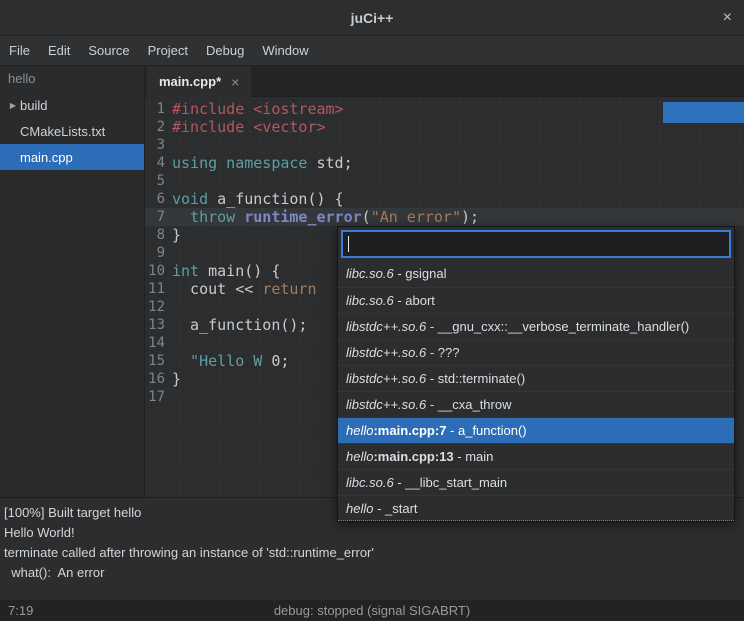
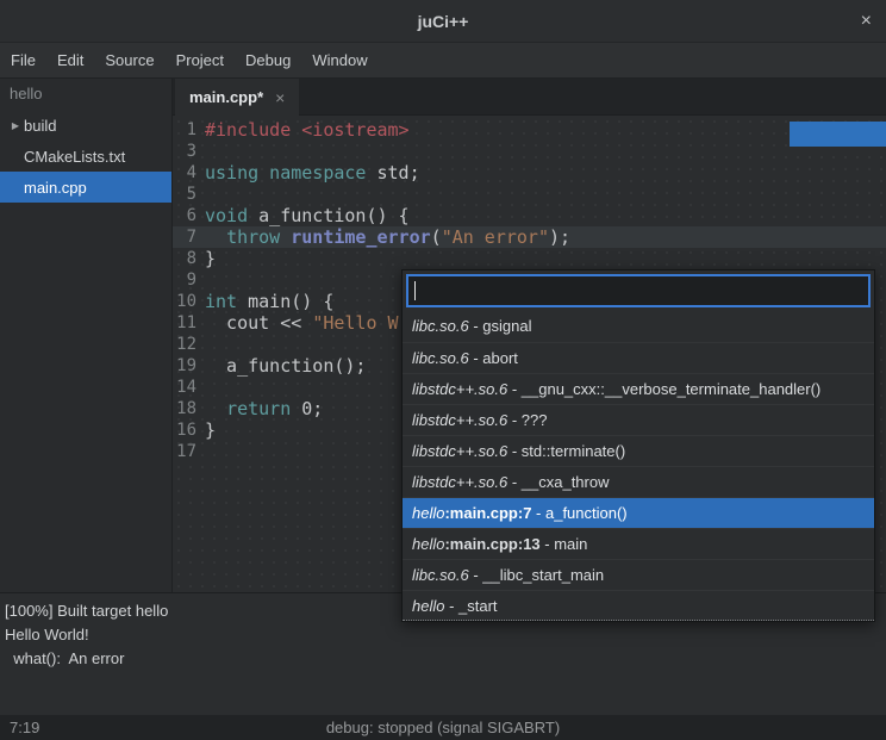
  juCi++
  ×
  File
  Edit
  Source
  Project
  Debug
  Window
  hello
  ▶
  build
  CMakeLists.txt
  main.cpp
  main.cpp*
  ×
  1
  #include <iostream>
- 2
- #include <vector>
  3
  4
  using namespace std;
  5
  6
  void a_function() {
  7
  throw runtime_error("An error");
  8
  }
  9
  10
  int main() {
  11
- cout << return
+ cout << "Hello W
  12
- 13
+ 19
  a_function();
  14
- 15
+ 18
- "Hello W 0;
+ return 0;
  16
  }
  17
  libc.so.6 - gsignal
  libc.so.6 - abort
  libstdc++.so.6 - __gnu_cxx::__verbose_terminate_handler()
  libstdc++.so.6 - ???
  libstdc++.so.6 - std::terminate()
  libstdc++.so.6 - __cxa_throw
  hello:main.cpp:7 - a_function()
  hello:main.cpp:13 - main
  libc.so.6 - __libc_start_main
  hello - _start
  [100%] Built target hello
  Hello World!
- terminate called after throwing an instance of 'std::runtime_error'
  what(): An error
  7:19
  debug: stopped (signal SIGABRT)
